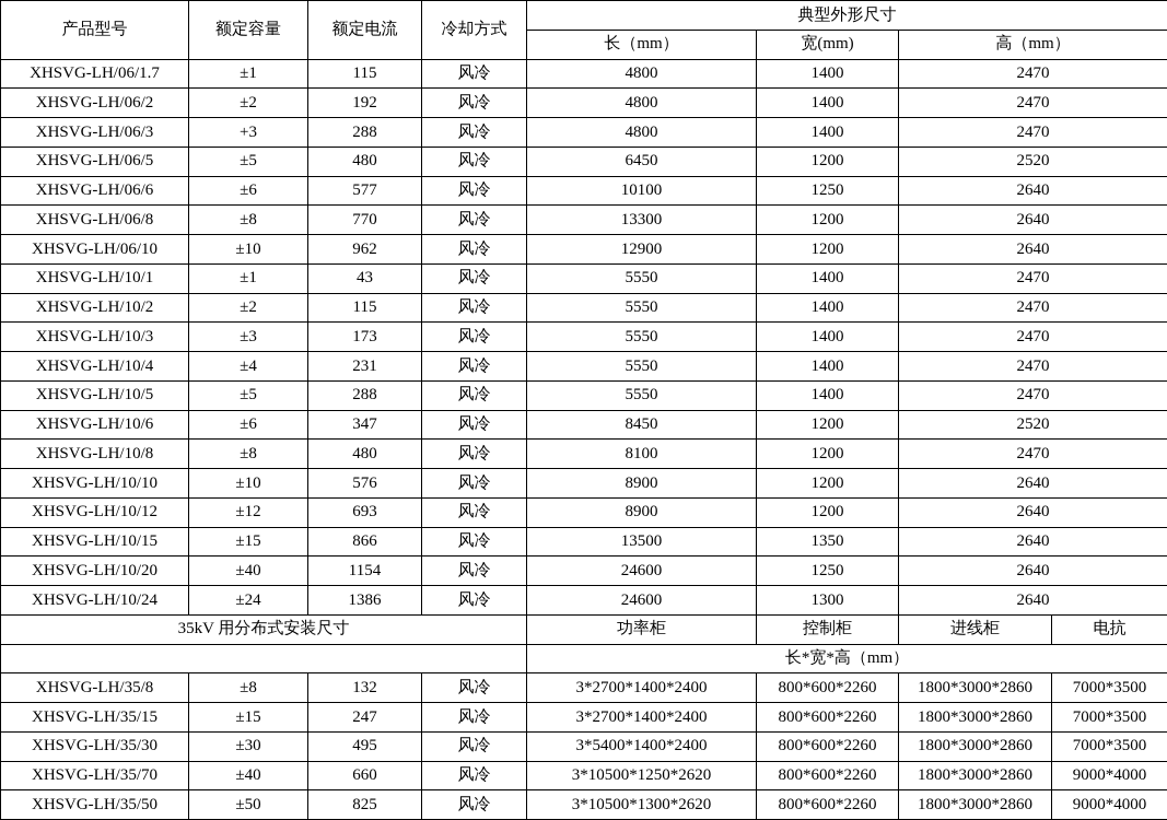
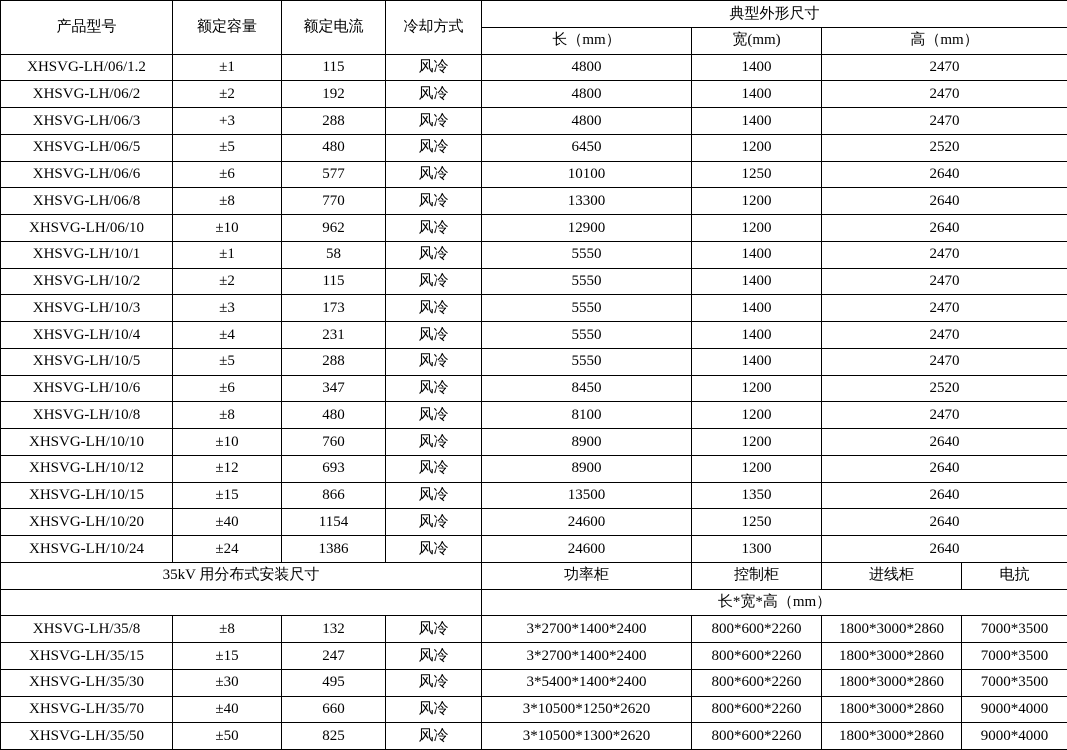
  产品型号	额定容量	额定电流	冷却方式	典型外形尺寸
  长（mm）	宽(mm)	高（mm）
- XHSVG-LH/06/1.7	±1	115	风冷	4800	1400	2470
+ XHSVG-LH/06/1.2	±1	115	风冷	4800	1400	2470
  XHSVG-LH/06/2	±2	192	风冷	4800	1400	2470
  XHSVG-LH/06/3	+3	288	风冷	4800	1400	2470
  XHSVG-LH/06/5	±5	480	风冷	6450	1200	2520
  XHSVG-LH/06/6	±6	577	风冷	10100	1250	2640
  XHSVG-LH/06/8	±8	770	风冷	13300	1200	2640
  XHSVG-LH/06/10	±10	962	风冷	12900	1200	2640
- XHSVG-LH/10/1	±1	43	风冷	5550	1400	2470
+ XHSVG-LH/10/1	±1	58	风冷	5550	1400	2470
  XHSVG-LH/10/2	±2	115	风冷	5550	1400	2470
  XHSVG-LH/10/3	±3	173	风冷	5550	1400	2470
  XHSVG-LH/10/4	±4	231	风冷	5550	1400	2470
  XHSVG-LH/10/5	±5	288	风冷	5550	1400	2470
  XHSVG-LH/10/6	±6	347	风冷	8450	1200	2520
  XHSVG-LH/10/8	±8	480	风冷	8100	1200	2470
- XHSVG-LH/10/10	±10	576	风冷	8900	1200	2640
+ XHSVG-LH/10/10	±10	760	风冷	8900	1200	2640
  XHSVG-LH/10/12	±12	693	风冷	8900	1200	2640
  XHSVG-LH/10/15	±15	866	风冷	13500	1350	2640
  XHSVG-LH/10/20	±40	1154	风冷	24600	1250	2640
  XHSVG-LH/10/24	±24	1386	风冷	24600	1300	2640
  35kV 用分布式安装尺寸	功率柜	控制柜	进线柜	电抗
  	长*宽*高（mm）
  XHSVG-LH/35/8	±8	132	风冷	3*2700*1400*2400	800*600*2260	1800*3000*2860	7000*3500
  XHSVG-LH/35/15	±15	247	风冷	3*2700*1400*2400	800*600*2260	1800*3000*2860	7000*3500
  XHSVG-LH/35/30	±30	495	风冷	3*5400*1400*2400	800*600*2260	1800*3000*2860	7000*3500
  XHSVG-LH/35/70	±40	660	风冷	3*10500*1250*2620	800*600*2260	1800*3000*2860	9000*4000
  XHSVG-LH/35/50	±50	825	风冷	3*10500*1300*2620	800*600*2260	1800*3000*2860	9000*4000
